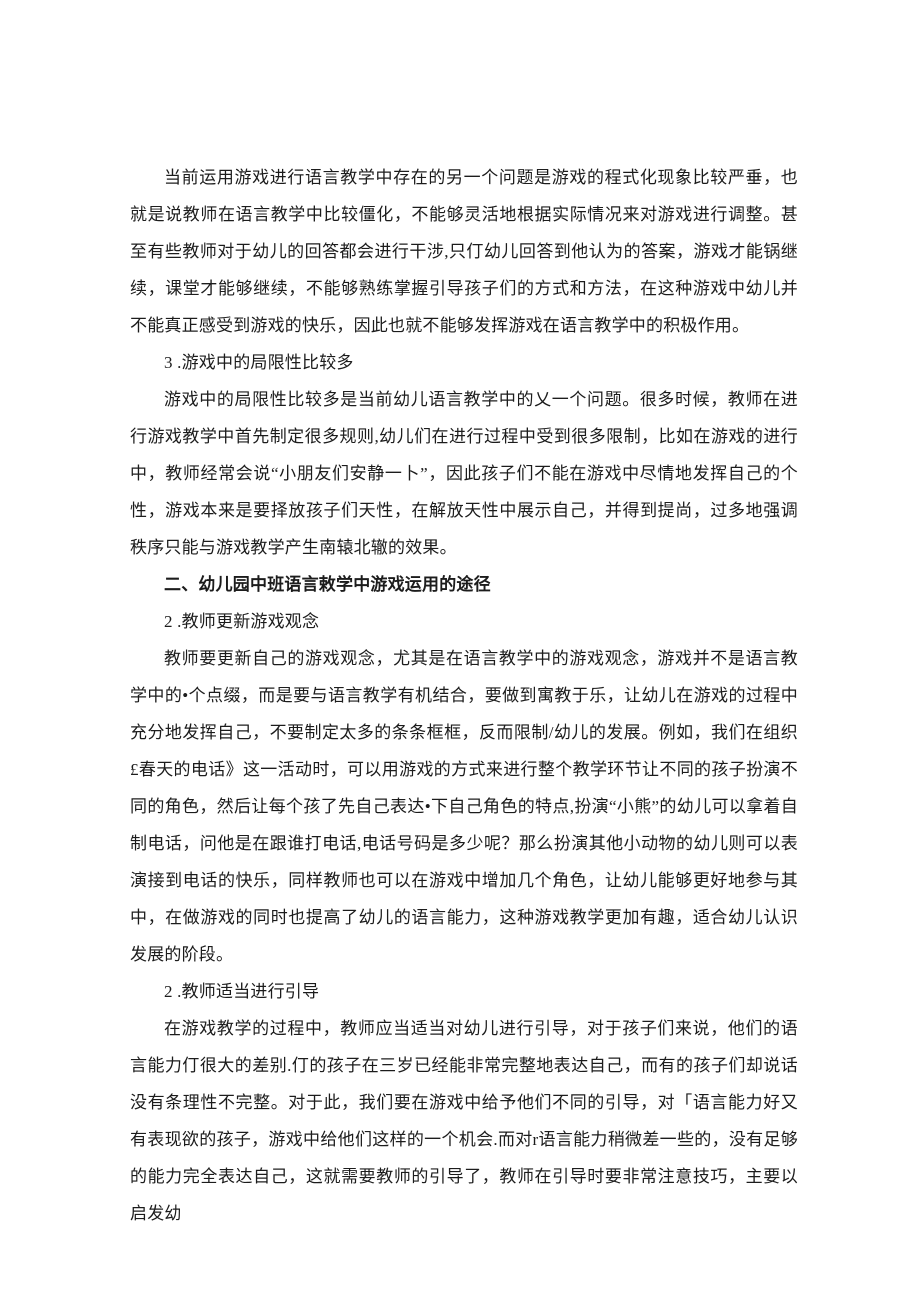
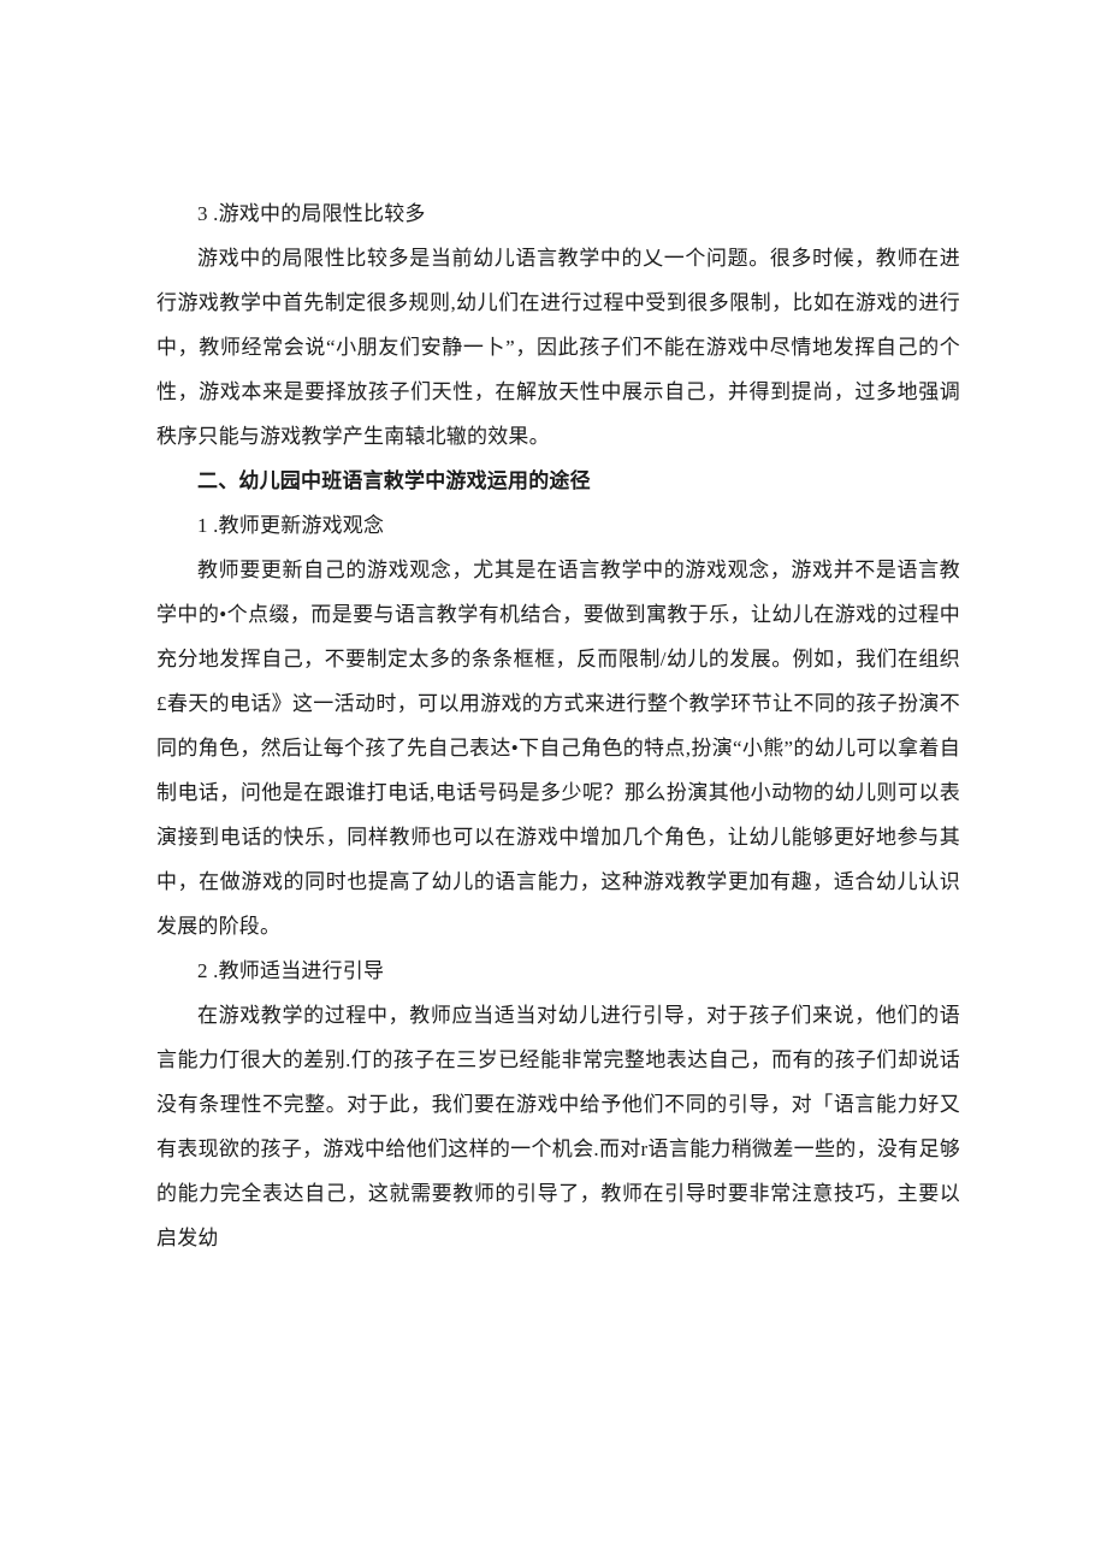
- 当前运用游戏进行语言教学中存在的另一个问题是游戏的程式化现象比较严垂，也就是说教师在语言教学中比较僵化，不能够灵活地根据实际情况来对游戏进行调整。甚至有些教师对于幼儿的回答都会进行干涉,只仃幼儿回答到他认为的答案，游戏才能锅继续，课堂才能够继续，不能够熟练掌握引导孩子们的方式和方法，在这种游戏中幼儿并不能真正感受到游戏的快乐，因此也就不能够发挥游戏在语言教学中的积极作用。
  3 .游戏中的局限性比较多
  游戏中的局限性比较多是当前幼儿语言教学中的乂一个问题。很多时候，教师在进行游戏教学中首先制定很多规则,幼儿们在进行过程中受到很多限制，比如在游戏的进行中，教师经常会说“小朋友们安静一卜”，因此孩子们不能在游戏中尽情地发挥自己的个性，游戏本来是要择放孩子们天性，在解放天性中展示自己，并得到提尚，过多地强调秩序只能与游戏教学产生南辕北辙的效果。
  二、幼儿园中班语言敕学中游戏运用的途径
- 2 .教师更新游戏观念
+ 1 .教师更新游戏观念
  教师要更新自己的游戏观念，尤其是在语言教学中的游戏观念，游戏并不是语言教学中的•个点缀，而是要与语言教学有机结合，要做到寓教于乐，让幼儿在游戏的过程中充分地发挥自己，不要制定太多的条条框框，反而限制/幼儿的发展。例如，我们在组织£春天的电话》这一活动时，可以用游戏的方式来进行整个教学环节让不同的孩子扮演不同的角色，然后让每个孩了先自己表达•下自己角色的特点,扮演“小熊”的幼儿可以拿着自制电话，问他是在跟谁打电话,电话号码是多少呢？那么扮演其他小动物的幼儿则可以表演接到电话的快乐，同样教师也可以在游戏中增加几个角色，让幼儿能够更好地参与其中，在做游戏的同时也提高了幼儿的语言能力，这种游戏教学更加有趣，适合幼儿认识发展的阶段。
  2 .教师适当进行引导
  在游戏教学的过程中，教师应当适当对幼儿进行引导，对于孩子们来说，他们的语言能力仃很大的差别.仃的孩子在三岁已经能非常完整地表达自己，而有的孩子们却说话没有条理性不完整。对于此，我们要在游戏中给予他们不同的引导，对「语言能力好又有表现欲的孩子，游戏中给他们这样的一个机会.而对r语言能力稍微差一些的，没有足够的能力完全表达自己，这就需要教师的引导了，教师在引导时要非常注意技巧，主要以启发幼
